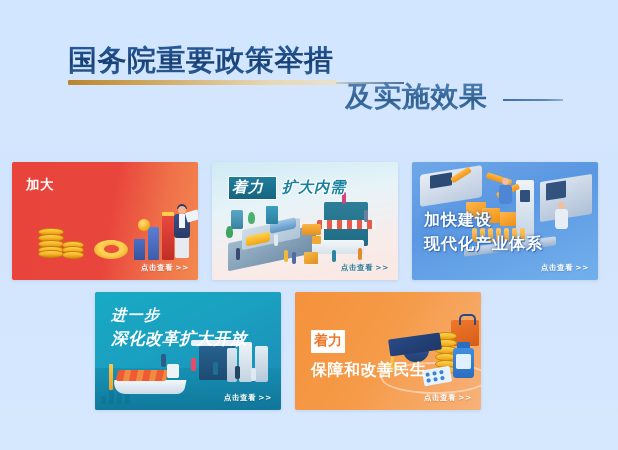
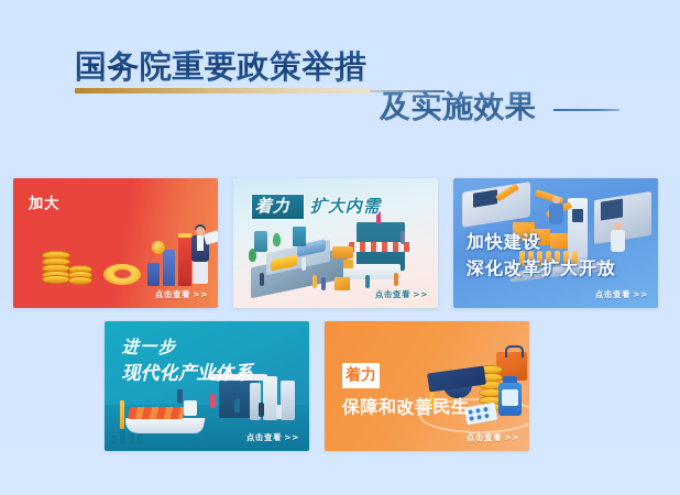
  国务院重要政策举措
  及实施效果
  加大
  点击查看 >>
  着力
  扩大内需
  点击查看 >>
  加快建设
- 现代化产业体系
+ 深化改革扩大开放
  点击查看 >>
  进一步
- 深化改革扩大开放
+ 现代化产业体系
  点击查看 >>
  着力
  保障和改善民生
  点击查看 >>
